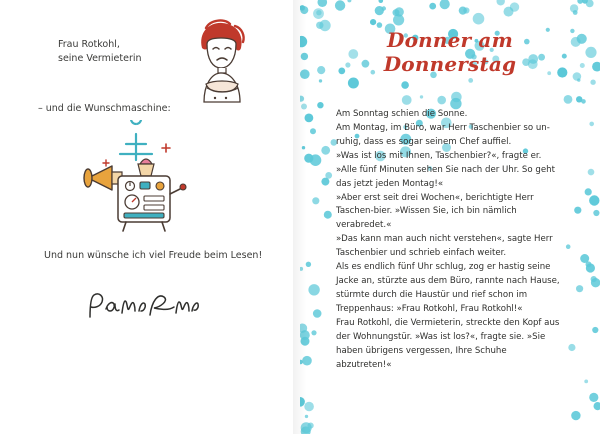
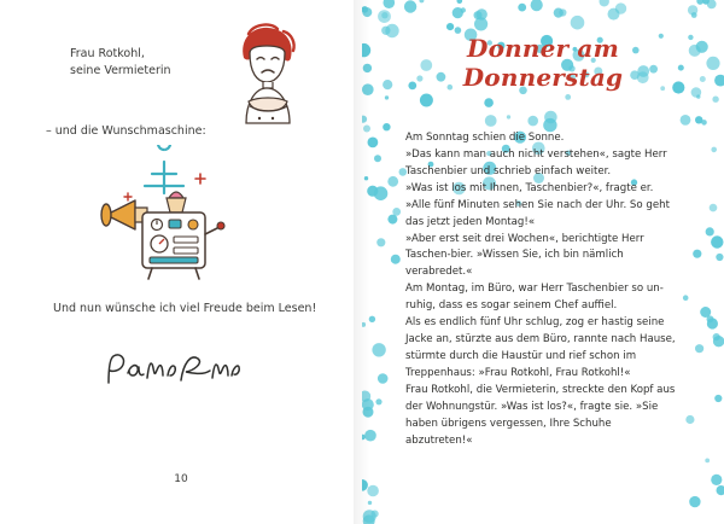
  Frau Rotkohl,
  seine Vermieterin
  – und die Wunschmaschine:
  Und nun wünsche ich viel Freude beim Lesen!
+ 10
  Donner am
  Donnerstag
  Am Sonntag schien die Sonne.
- Am Montag, im Büro, war Herr Taschenbier so un-ruhig, dass es sogar seinem Chef auffiel.
+ »Das kann man auch nicht verstehen«, sagte Herr Taschenbier und schrieb einfach weiter.
  »Was ist los mit Ihnen, Taschenbier?«, fragte er. »Alle fünf Minuten sehen Sie nach der Uhr. So geht das jetzt jeden Montag!«
  »Aber erst seit drei Wochen«, berichtigte Herr Taschen-bier. »Wissen Sie, ich bin nämlich verabredet.«
- »Das kann man auch nicht verstehen«, sagte Herr Taschenbier und schrieb einfach weiter.
+ Am Montag, im Büro, war Herr Taschenbier so un-ruhig, dass es sogar seinem Chef auffiel.
  Als es endlich fünf Uhr schlug, zog er hastig seine Jacke an, stürzte aus dem Büro, rannte nach Hause, stürmte durch die Haustür und rief schon im Treppenhaus: »Frau Rotkohl, Frau Rotkohl!«
  Frau Rotkohl, die Vermieterin, streckte den Kopf aus der Wohnungstür. »Was ist los?«, fragte sie. »Sie haben übrigens vergessen, Ihre Schuhe abzutreten!«
